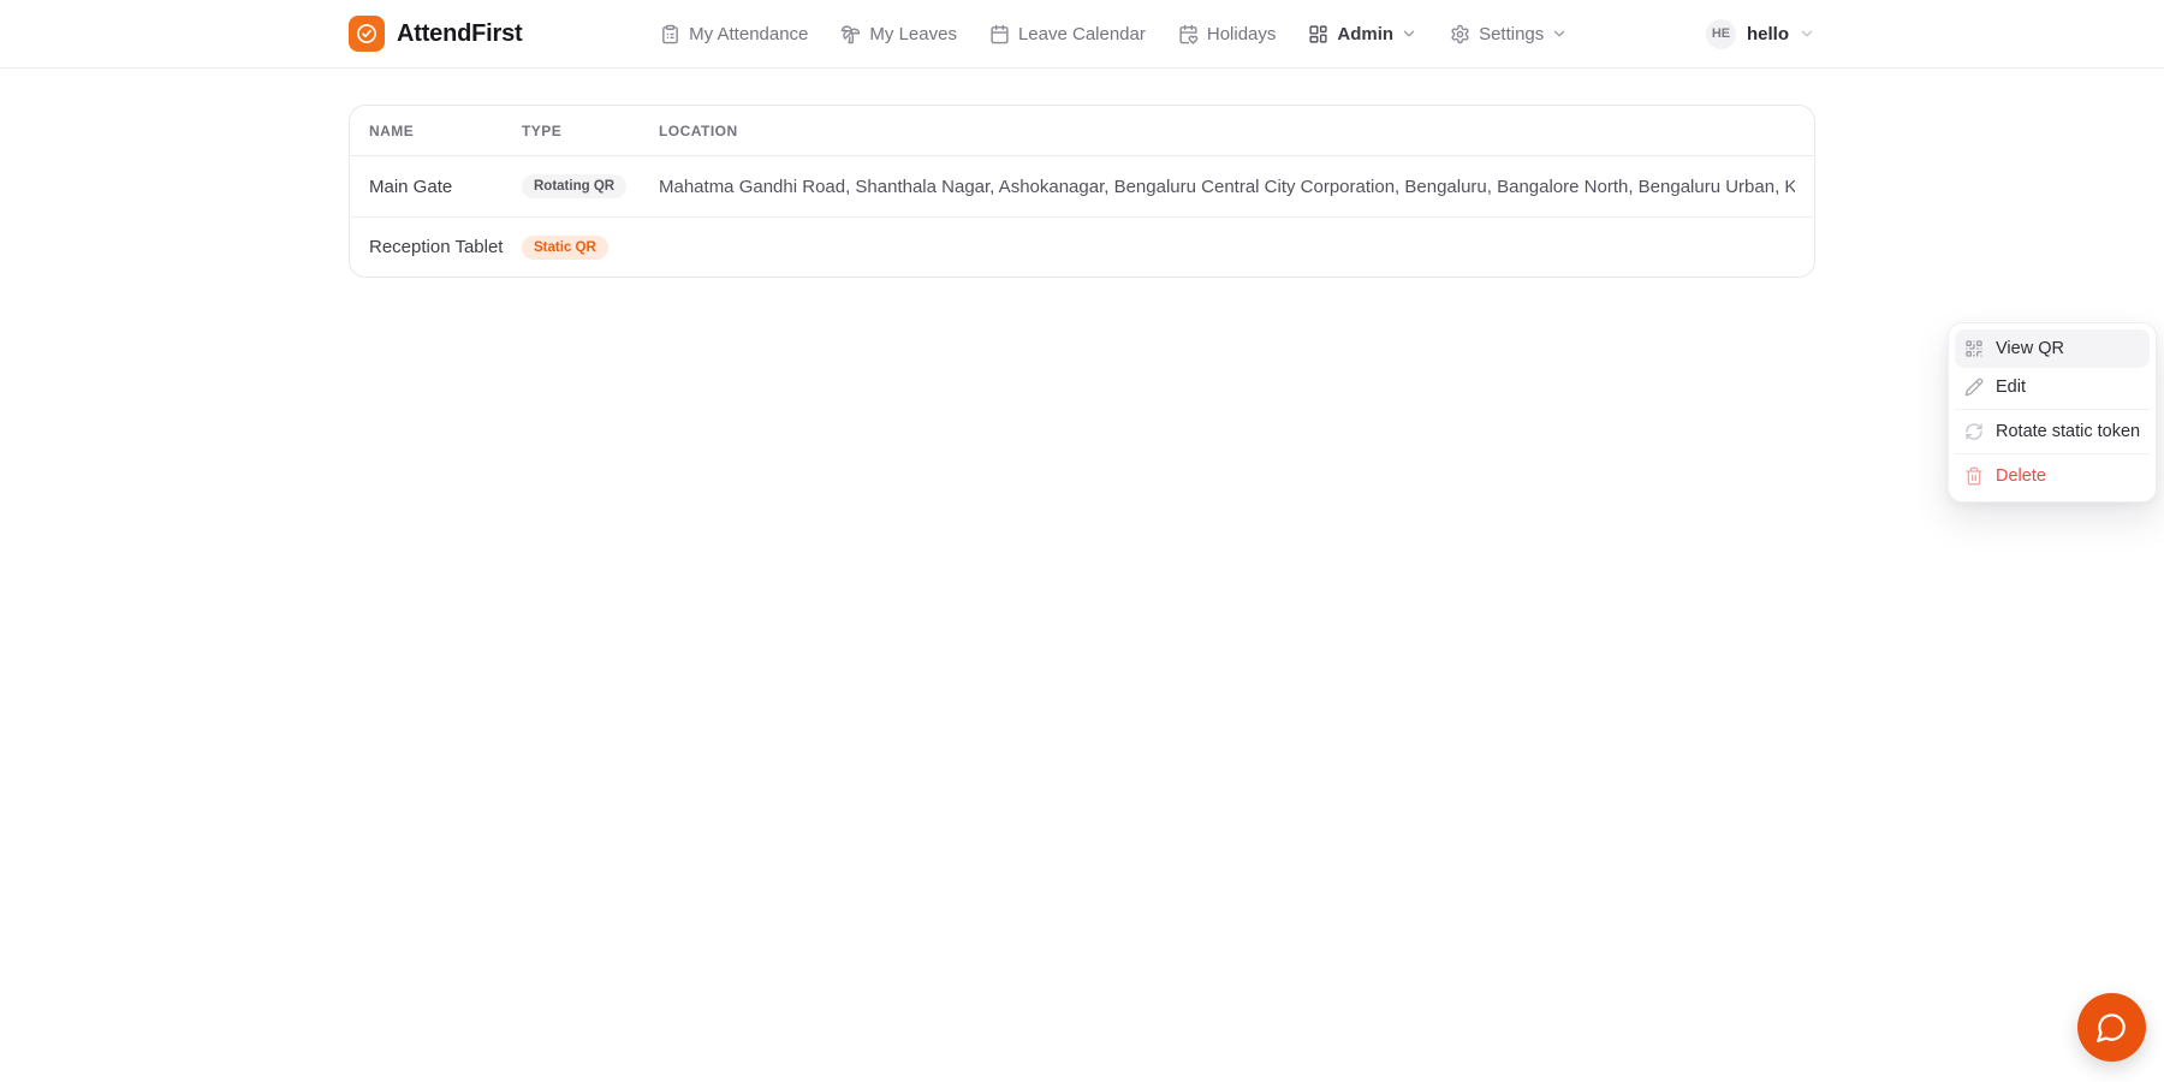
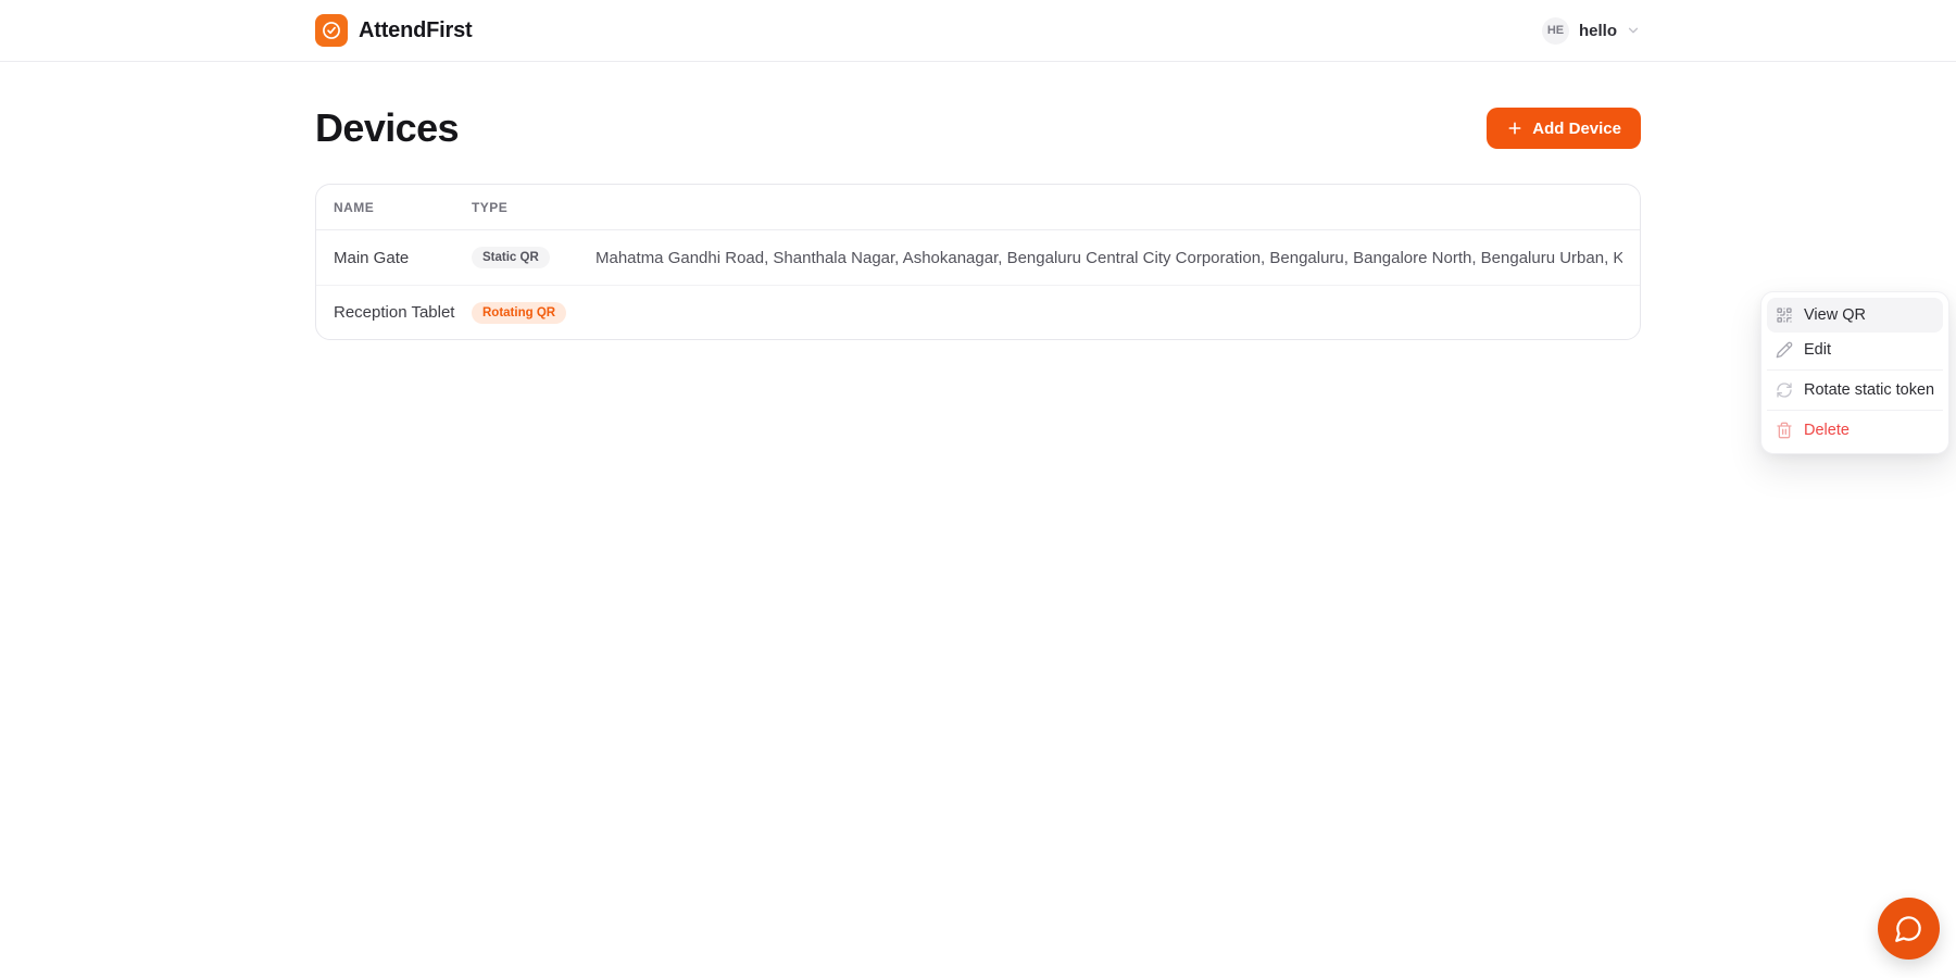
  AttendFirst
- My Attendance
- My Leaves
- Leave Calendar
- Holidays
- Admin
- Settings
  HE
  hello
+ Devices
+ Add Device
  NAME
  TYPE
- LOCATION
  Main Gate
- Rotating QR
+ Static QR
  Mahatma Gandhi Road, Shanthala Nagar, Ashokanagar, Bengaluru Central City Corporation, Bengaluru, Bangalore North, Bengaluru Urban, K
  Reception Tablet
- Static QR
+ Rotating QR
  View QR
  Edit
  Rotate static token
  Delete
